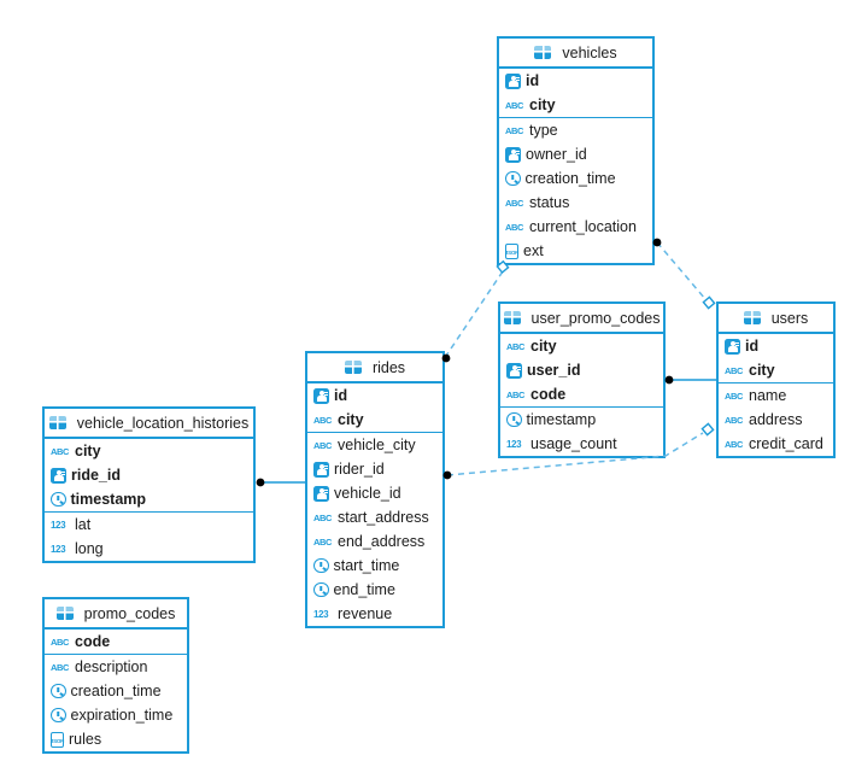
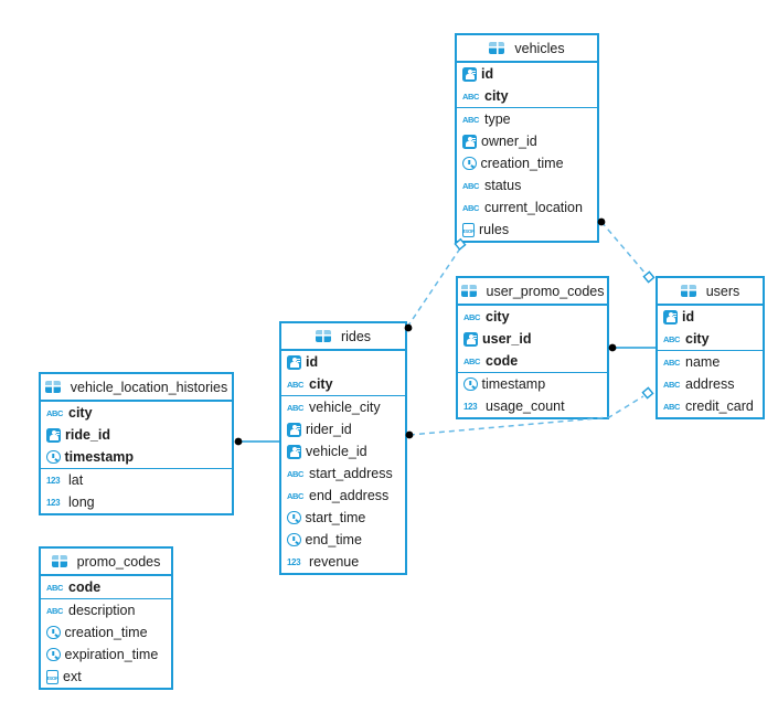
  vehicles
  id
  ABC
  city
  ABC
  type
  owner_id
  creation_time
  ABC
  status
  ABC
  current_location
- ext
+ rules
  user_promo_codes
  ABC
  city
  user_id
  ABC
  code
  timestamp
  123
  usage_count
  users
  id
  ABC
  city
  ABC
  name
  ABC
  address
  ABC
  credit_card
  rides
  id
  ABC
  city
  ABC
  vehicle_city
  rider_id
  vehicle_id
  ABC
  start_address
  ABC
  end_address
  start_time
  end_time
  123
  revenue
  vehicle_location_histories
  ABC
  city
  ride_id
  timestamp
  123
  lat
  123
  long
  promo_codes
  ABC
  code
  ABC
  description
  creation_time
  expiration_time
- rules
+ ext
